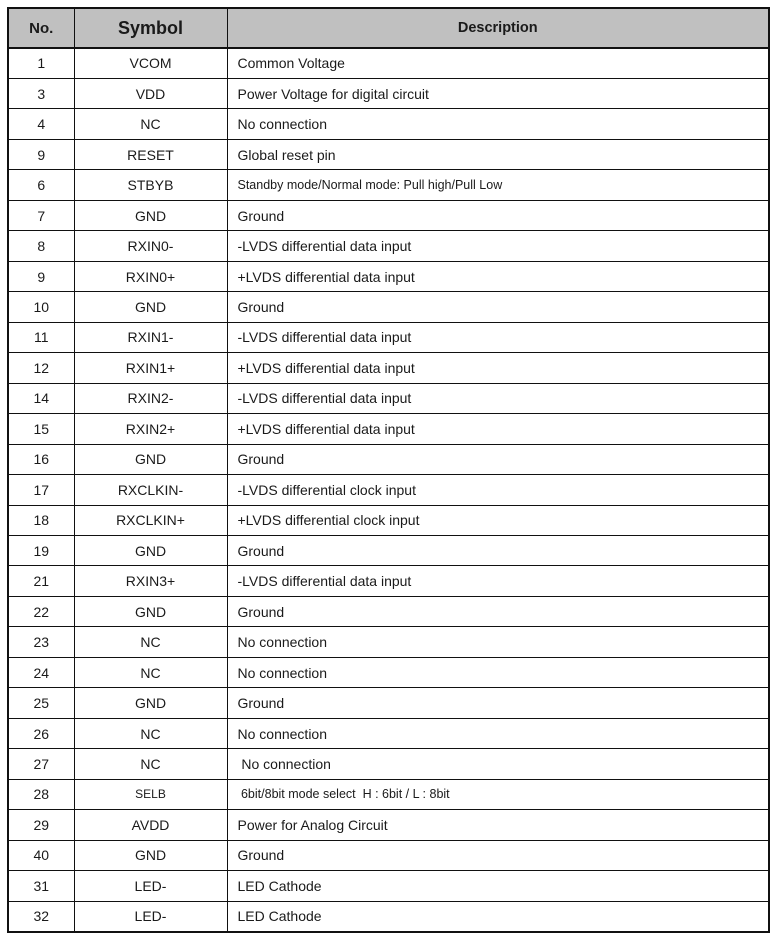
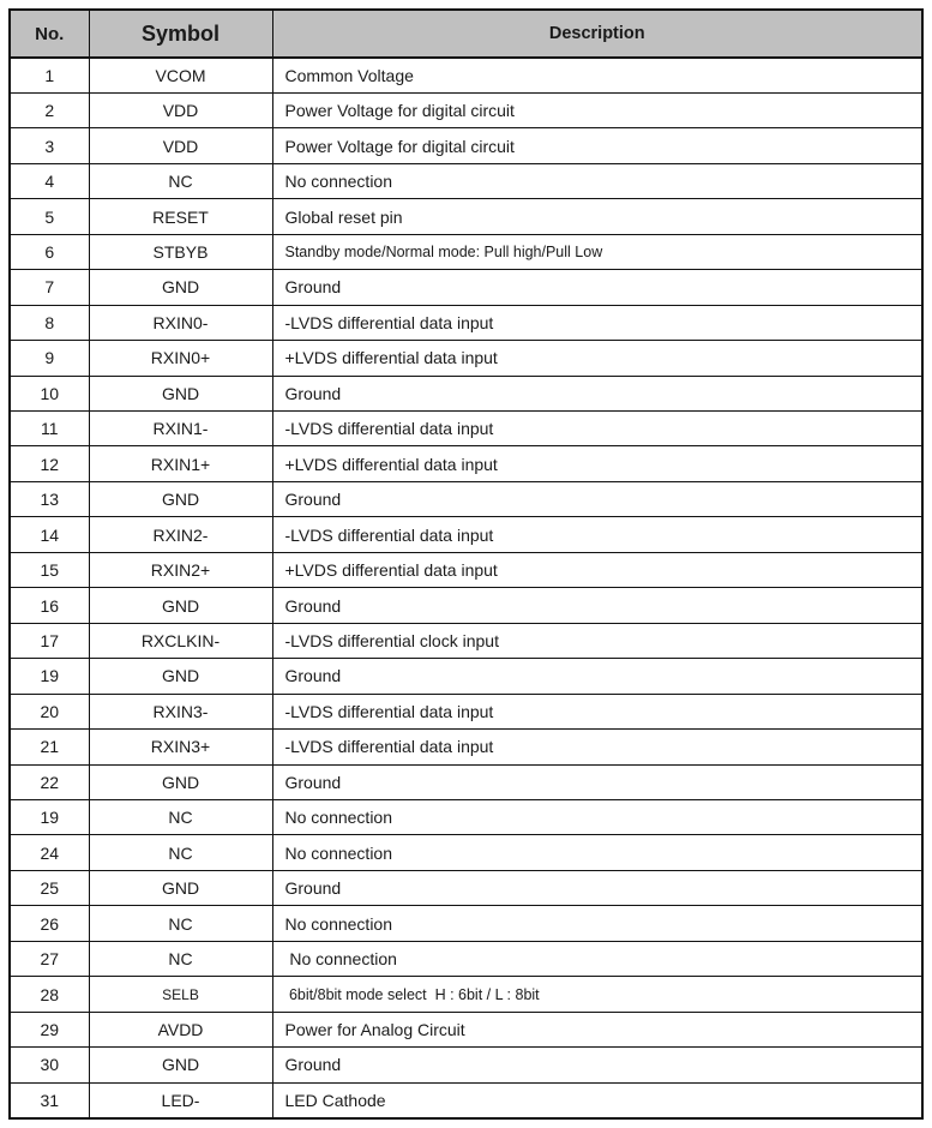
  No.	Symbol	Description
  1	VCOM	Common Voltage
+ 2	VDD	Power Voltage for digital circuit
  3	VDD	Power Voltage for digital circuit
  4	NC	No connection
- 9	RESET	Global reset pin
+ 5	RESET	Global reset pin
  6	STBYB	Standby mode/Normal mode: Pull high/Pull Low
  7	GND	Ground
  8	RXIN0-	-LVDS differential data input
  9	RXIN0+	+LVDS differential data input
  10	GND	Ground
  11	RXIN1-	-LVDS differential data input
  12	RXIN1+	+LVDS differential data input
+ 13	GND	Ground
  14	RXIN2-	-LVDS differential data input
  15	RXIN2+	+LVDS differential data input
  16	GND	Ground
  17	RXCLKIN-	-LVDS differential clock input
- 18	RXCLKIN+	+LVDS differential clock input
  19	GND	Ground
+ 20	RXIN3-	-LVDS differential data input
  21	RXIN3+	-LVDS differential data input
  22	GND	Ground
- 23	NC	No connection
+ 19	NC	No connection
  24	NC	No connection
  25	GND	Ground
  26	NC	No connection
  27	NC	No connection
  28	SELB	6bit/8bit mode select H : 6bit / L : 8bit
  29	AVDD	Power for Analog Circuit
- 40	GND	Ground
+ 30	GND	Ground
  31	LED-	LED Cathode
- 32	LED-	LED Cathode
